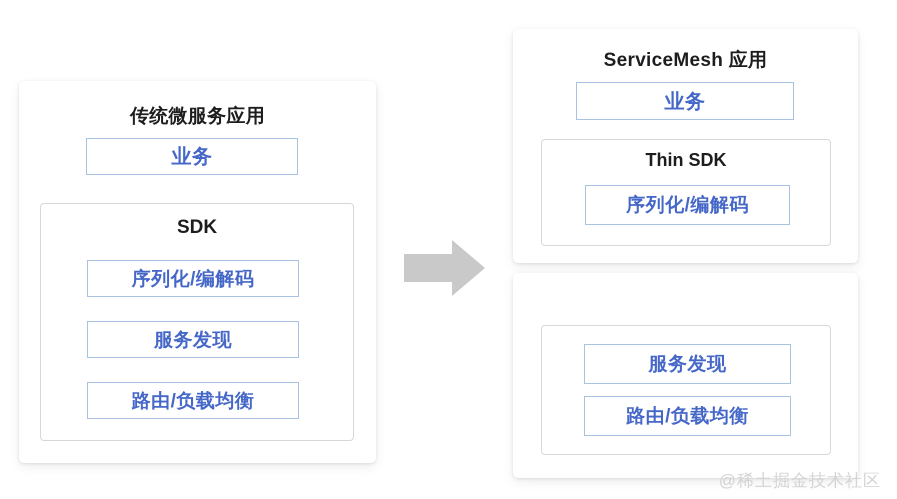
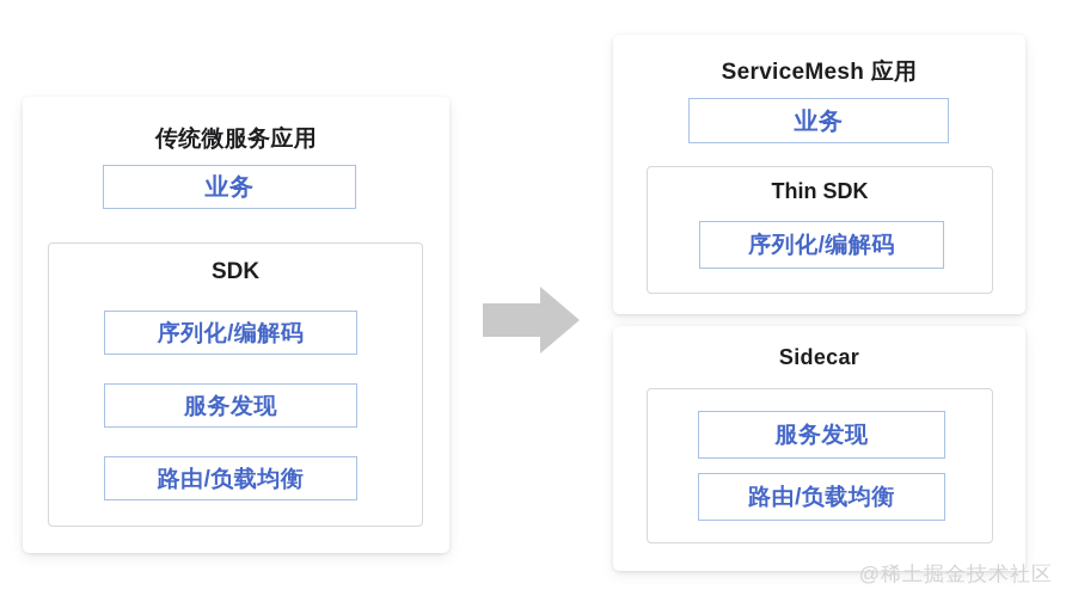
  传统微服务应用
  业务
  SDK
  序列化/编解码
  服务发现
  路由/负载均衡
  ServiceMesh 应用
  业务
  Thin SDK
  序列化/编解码
+ Sidecar
  服务发现
  路由/负载均衡
  @稀土掘金技术社区
